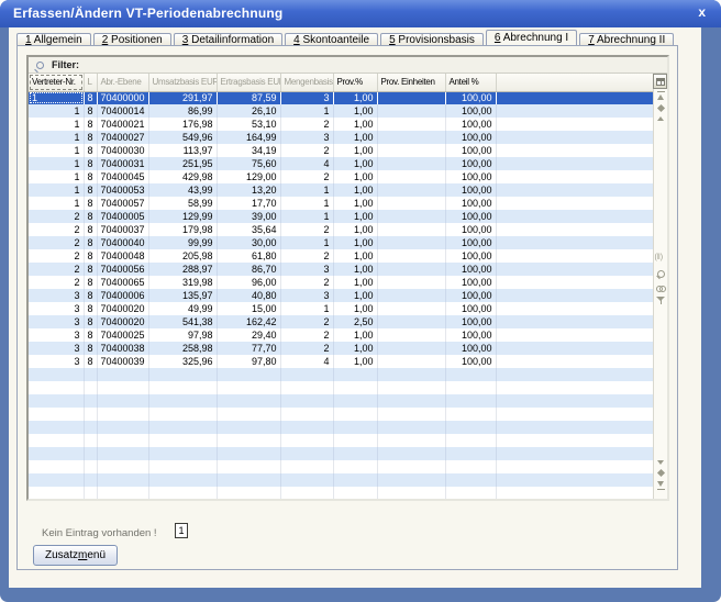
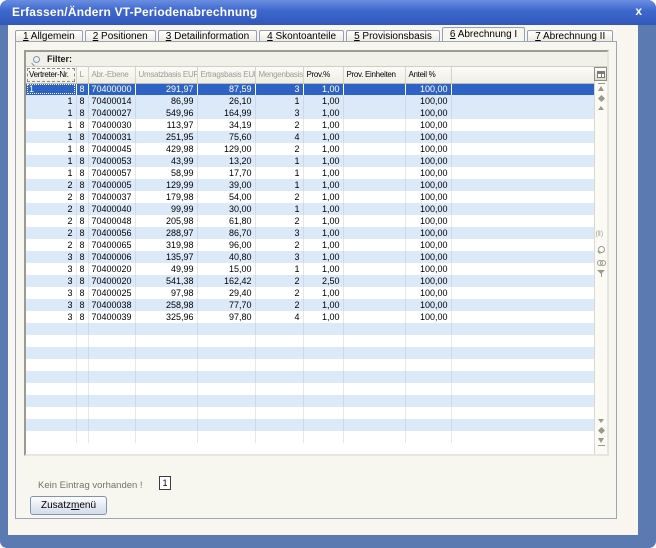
  Erfassen/Ändern VT-Periodenabrechnung
  x
  1 Allgemein
  2 Positionen
  3 Detailinformation
  4 Skontoanteile
  5 Provisionsbasis
  6 Abrechnung I
  7 Abrechnung II
  Filter:
  Vertreter-Nr.	L	Abr.-Ebene	Umsatzbasis EUR	Ertragsbasis EU	Mengenbasis	Prov.%	Prov. Einheiten	Anteil %
  1	8	70400000	291,97	87,59	3	1,00		100,00
  1	8	70400014	86,99	26,10	1	1,00		100,00
- 1	8	70400021	176,98	53,10	2	1,00		100,00
  1	8	70400027	549,96	164,99	3	1,00		100,00
  1	8	70400030	113,97	34,19	2	1,00		100,00
  1	8	70400031	251,95	75,60	4	1,00		100,00
  1	8	70400045	429,98	129,00	2	1,00		100,00
  1	8	70400053	43,99	13,20	1	1,00		100,00
  1	8	70400057	58,99	17,70	1	1,00		100,00
  2	8	70400005	129,99	39,00	1	1,00		100,00
- 2	8	70400037	179,98	35,64	2	1,00		100,00
+ 2	8	70400037	179,98	54,00	2	1,00		100,00
  2	8	70400040	99,99	30,00	1	1,00		100,00
  2	8	70400048	205,98	61,80	2	1,00		100,00
  2	8	70400056	288,97	86,70	3	1,00		100,00
  2	8	70400065	319,98	96,00	2	1,00		100,00
  3	8	70400006	135,97	40,80	3	1,00		100,00
  3	8	70400020	49,99	15,00	1	1,00		100,00
  3	8	70400020	541,38	162,42	2	2,50		100,00
  3	8	70400025	97,98	29,40	2	1,00		100,00
  3	8	70400038	258,98	77,70	2	1,00		100,00
  3	8	70400039	325,96	97,80	4	1,00		100,00
  Kein Eintrag vorhanden !
  1
  Zusatzmenü
